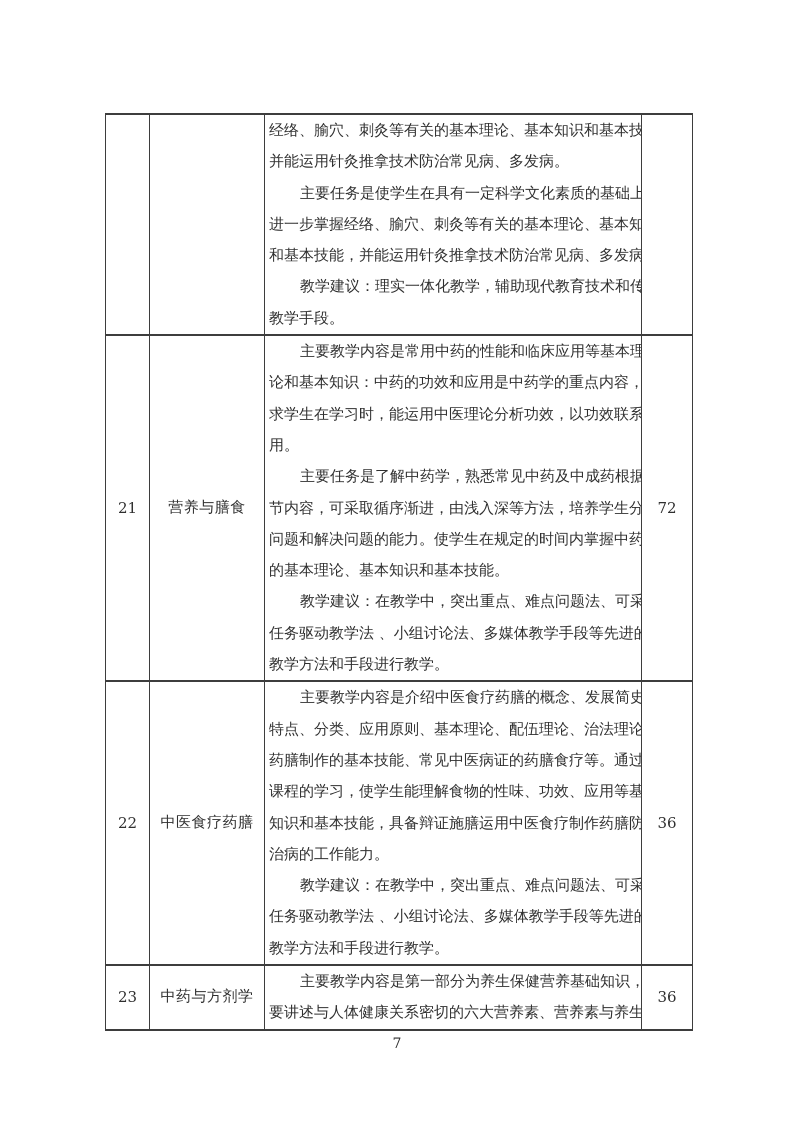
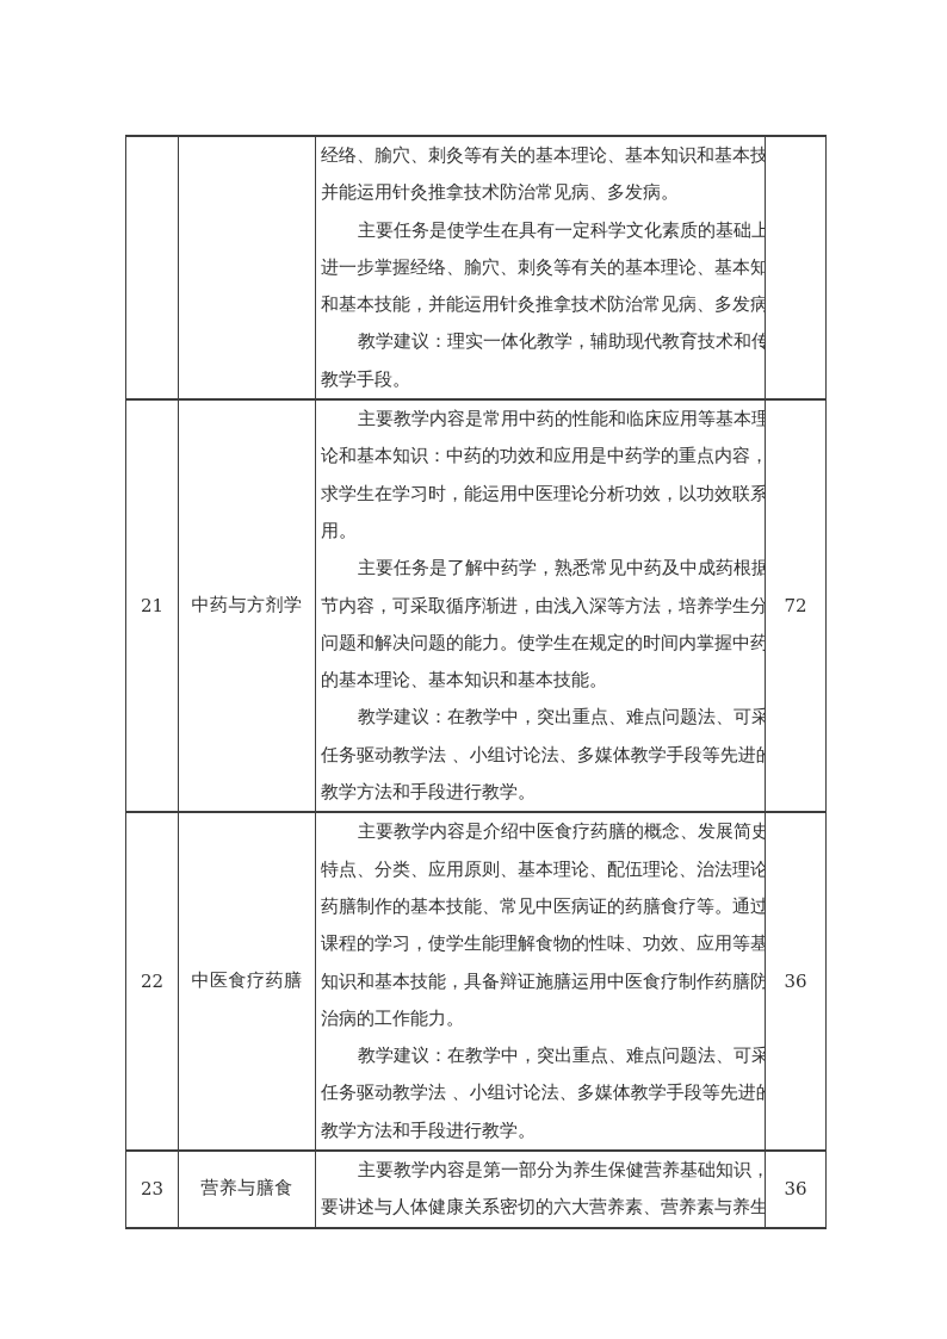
  		经络、腧穴、刺灸等有关的基本理论、基本知识和基本技并能运用针灸推拿技术防治常见病、多发病。主要任务是使学生在具有一定科学文化素质的基础上进一步掌握经络、腧穴、刺灸等有关的基本理论、基本知和基本技能，并能运用针灸推拿技术防治常见病、多发病教学建议：理实一体化教学，辅助现代教育技术和传教学手段。
- 21	营养与膳食	主要教学内容是常用中药的性能和临床应用等基本理论和基本知识：中药的功效和应用是中药学的重点内容，求学生在学习时，能运用中医理论分析功效，以功效联系用。主要任务是了解中药学，熟悉常见中药及中成药根据节内容，可采取循序渐进，由浅入深等方法，培养学生分问题和解决问题的能力。使学生在规定的时间内掌握中药的基本理论、基本知识和基本技能。教学建议：在教学中，突出重点、难点问题法、可采任务驱动教学法 、小组讨论法、多媒体教学手段等先进教学方法和手段进行教学。	72
+ 21	中药与方剂学	主要教学内容是常用中药的性能和临床应用等基本理论和基本知识：中药的功效和应用是中药学的重点内容，求学生在学习时，能运用中医理论分析功效，以功效联系用。主要任务是了解中药学，熟悉常见中药及中成药根据节内容，可采取循序渐进，由浅入深等方法，培养学生分问题和解决问题的能力。使学生在规定的时间内掌握中药的基本理论、基本知识和基本技能。教学建议：在教学中，突出重点、难点问题法、可采任务驱动教学法 、小组讨论法、多媒体教学手段等先进教学方法和手段进行教学。	72
  22	中医食疗药膳	主要教学内容是介绍中医食疗药膳的概念、发展简史特点、分类、应用原则、基本理论、配伍理论、治法理论药膳制作的基本技能、常见中医病证的药膳食疗等。通过课程的学习，使学生能理解食物的性味、功效、应用等基知识和基本技能，具备辩证施膳运用中医食疗制作药膳防治病的工作能力。教学建议：在教学中，突出重点、难点问题法、可采任务驱动教学法 、小组讨论法、多媒体教学手段等先进教学方法和手段进行教学。	36
- 23	中药与方剂学	主要教学内容是第一部分为养生保健营养基础知识，要讲述与人体健康关系密切的六大营养素、营养素与养生	36
+ 23	营养与膳食	主要教学内容是第一部分为养生保健营养基础知识，要讲述与人体健康关系密切的六大营养素、营养素与养生	36
- 7
